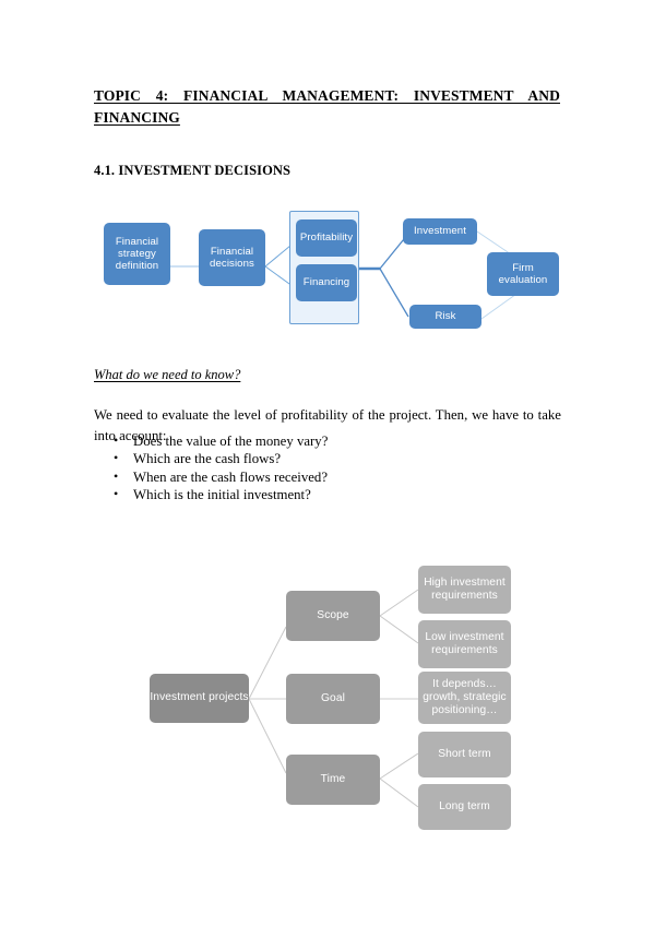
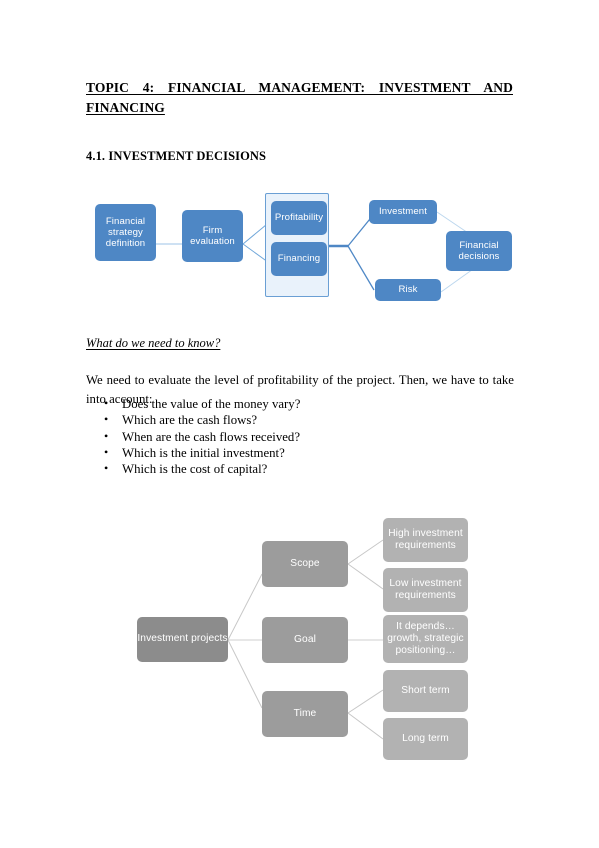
  TOPIC 4: FINANCIAL MANAGEMENT: INVESTMENT AND
  FINANCING
  4.1. INVESTMENT DECISIONS
  Financial strategy definition
- Financial decisions
+ Firm evaluation
  Profitability
  Financing
  Investment
  Risk
- Firm evaluation
+ Financial decisions
  What do we need to know?
  We need to evaluate the level of profitability of the project. Then, we have to take into account:
  Does the value of the money vary?
  Which are the cash flows?
  When are the cash flows received?
  Which is the initial investment?
+ Which is the cost of capital?
  Investment projects
  Scope
  Goal
  Time
  High investment requirements
  Low investment requirements
  It depends… growth, strategic positioning…
  Short term
  Long term
